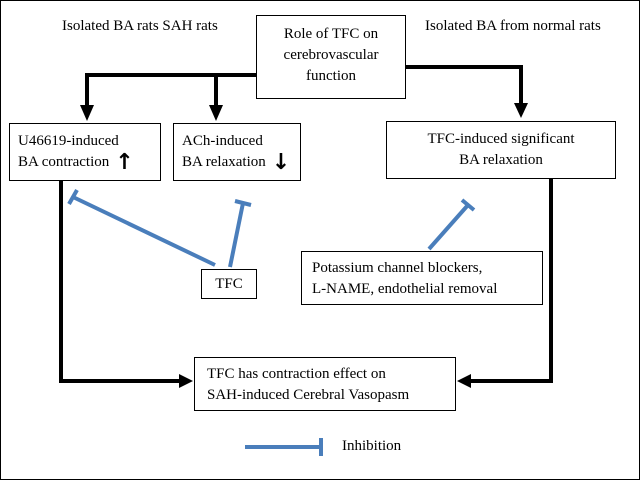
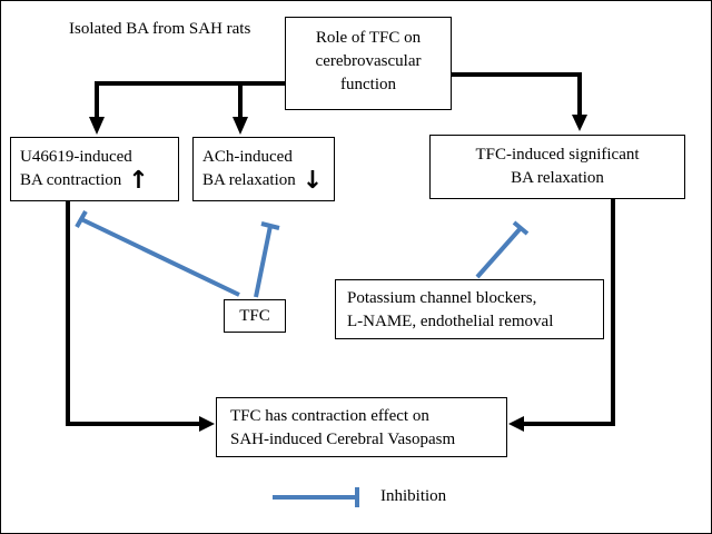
- Isolated BA rats SAH rats
+ Isolated BA from SAH rats
- Isolated BA from normal rats
  Role of TFC on
  cerebrovascular
  function
  U46619-induced
  BA contraction ↑
  ACh-induced
  BA relaxation ↓
  TFC-induced significant
  BA relaxation
  TFC
  Potassium channel blockers,
  L-NAME, endothelial removal
  TFC has contraction effect on
  SAH-induced Cerebral Vasopasm
  Inhibition
